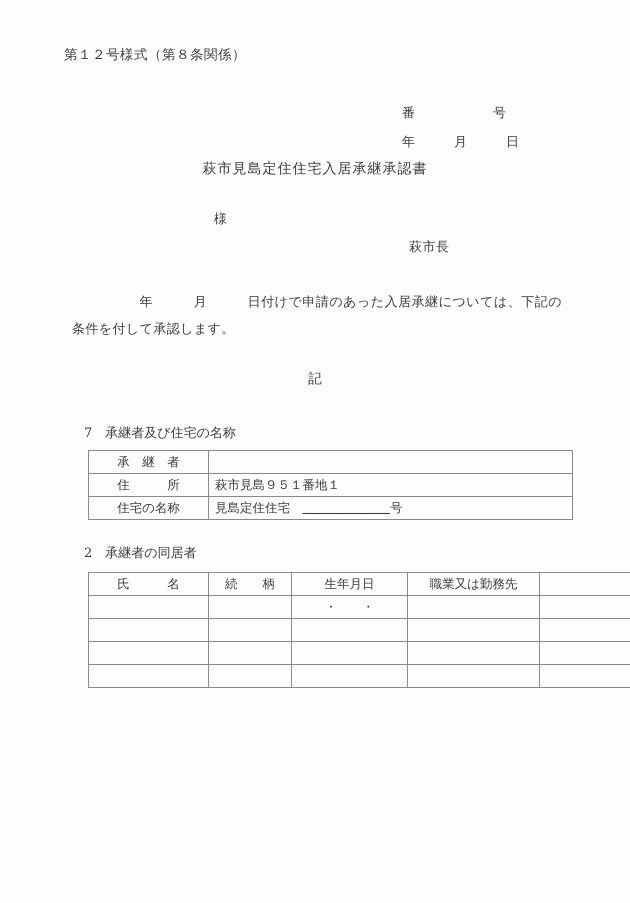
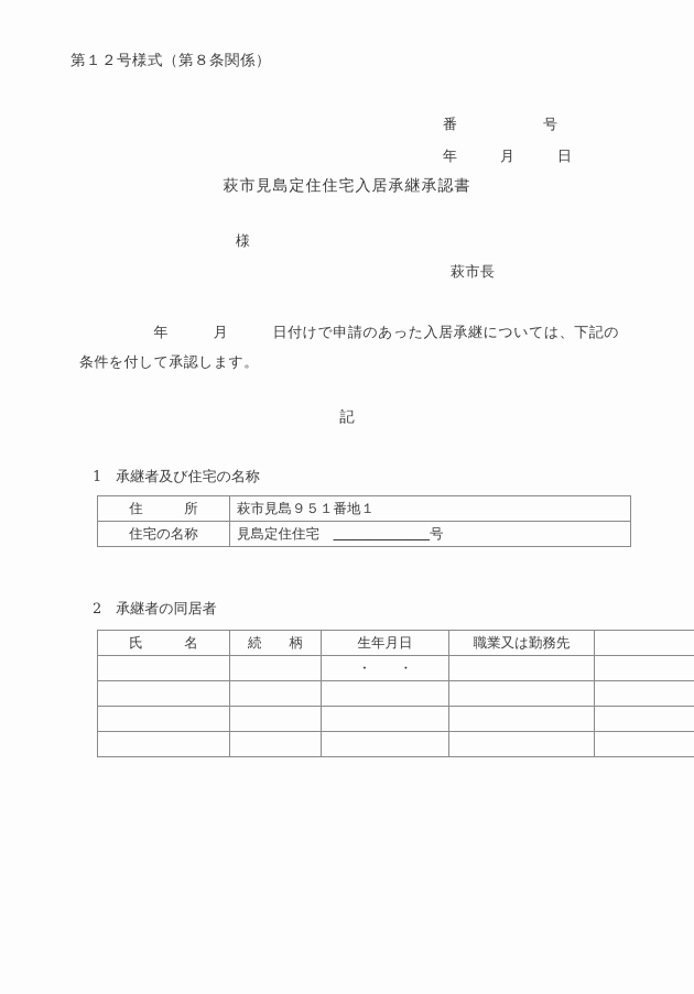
  第１２号様式（第８条関係）
  番 号
  年 月 日
  萩市見島定住住宅入居承継承認書
  様
  萩市長
  年 月 日付けで申請のあった入居承継については、下記の条件を付して承認します。
  記
- 7 承継者及び住宅の名称
+ 1 承継者及び住宅の名称
- 承 継 者
  住 所	萩市見島９５１番地１
  住宅の名称	見島定住住宅 ＿＿＿＿＿＿＿号
  2 承継者の同居者
  氏 名	続 柄	生年月日	職業又は勤務先
  		・ ・
